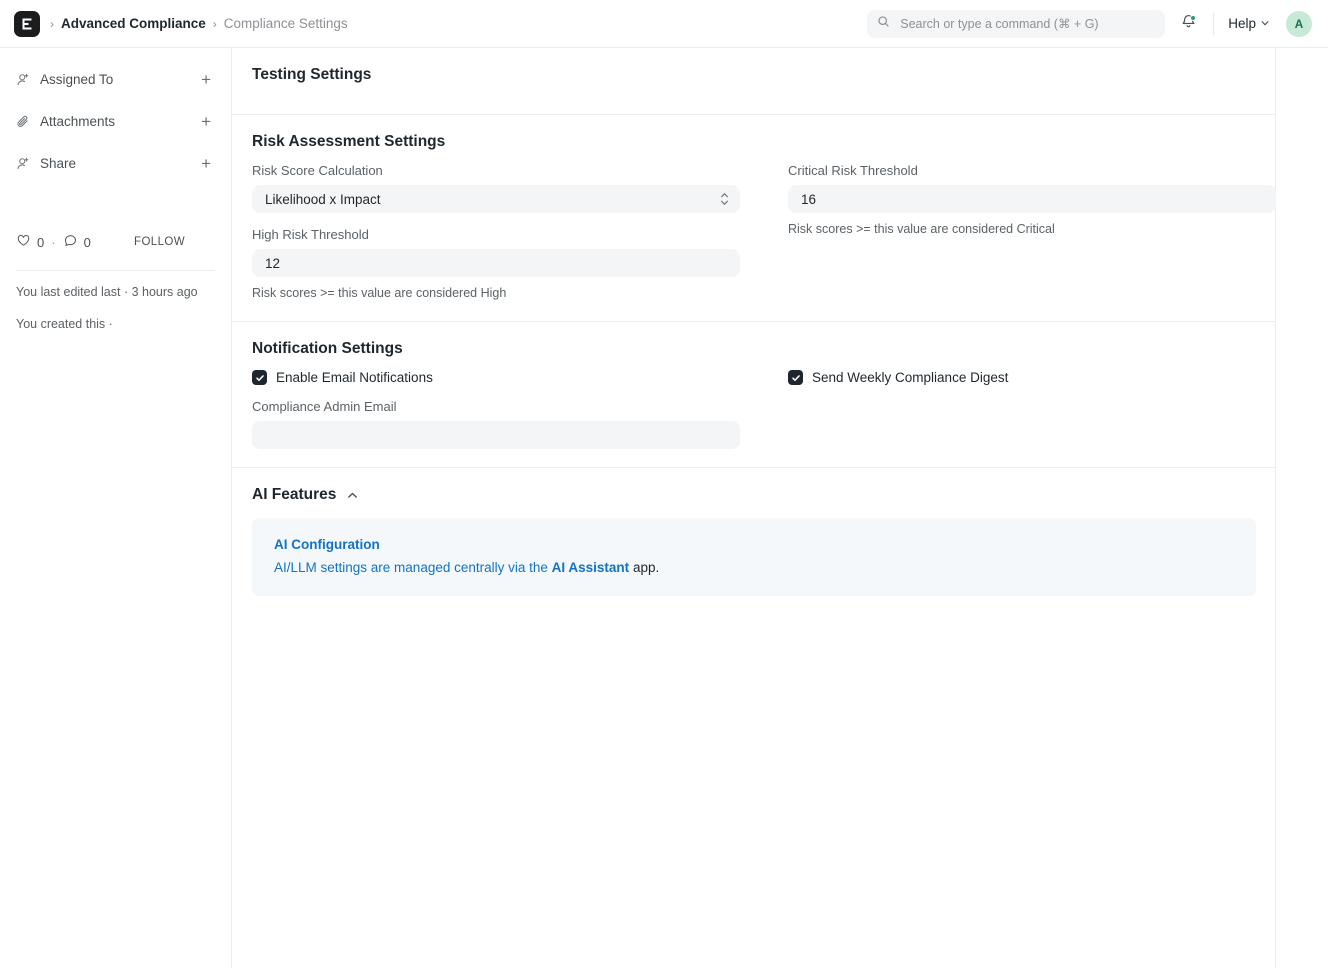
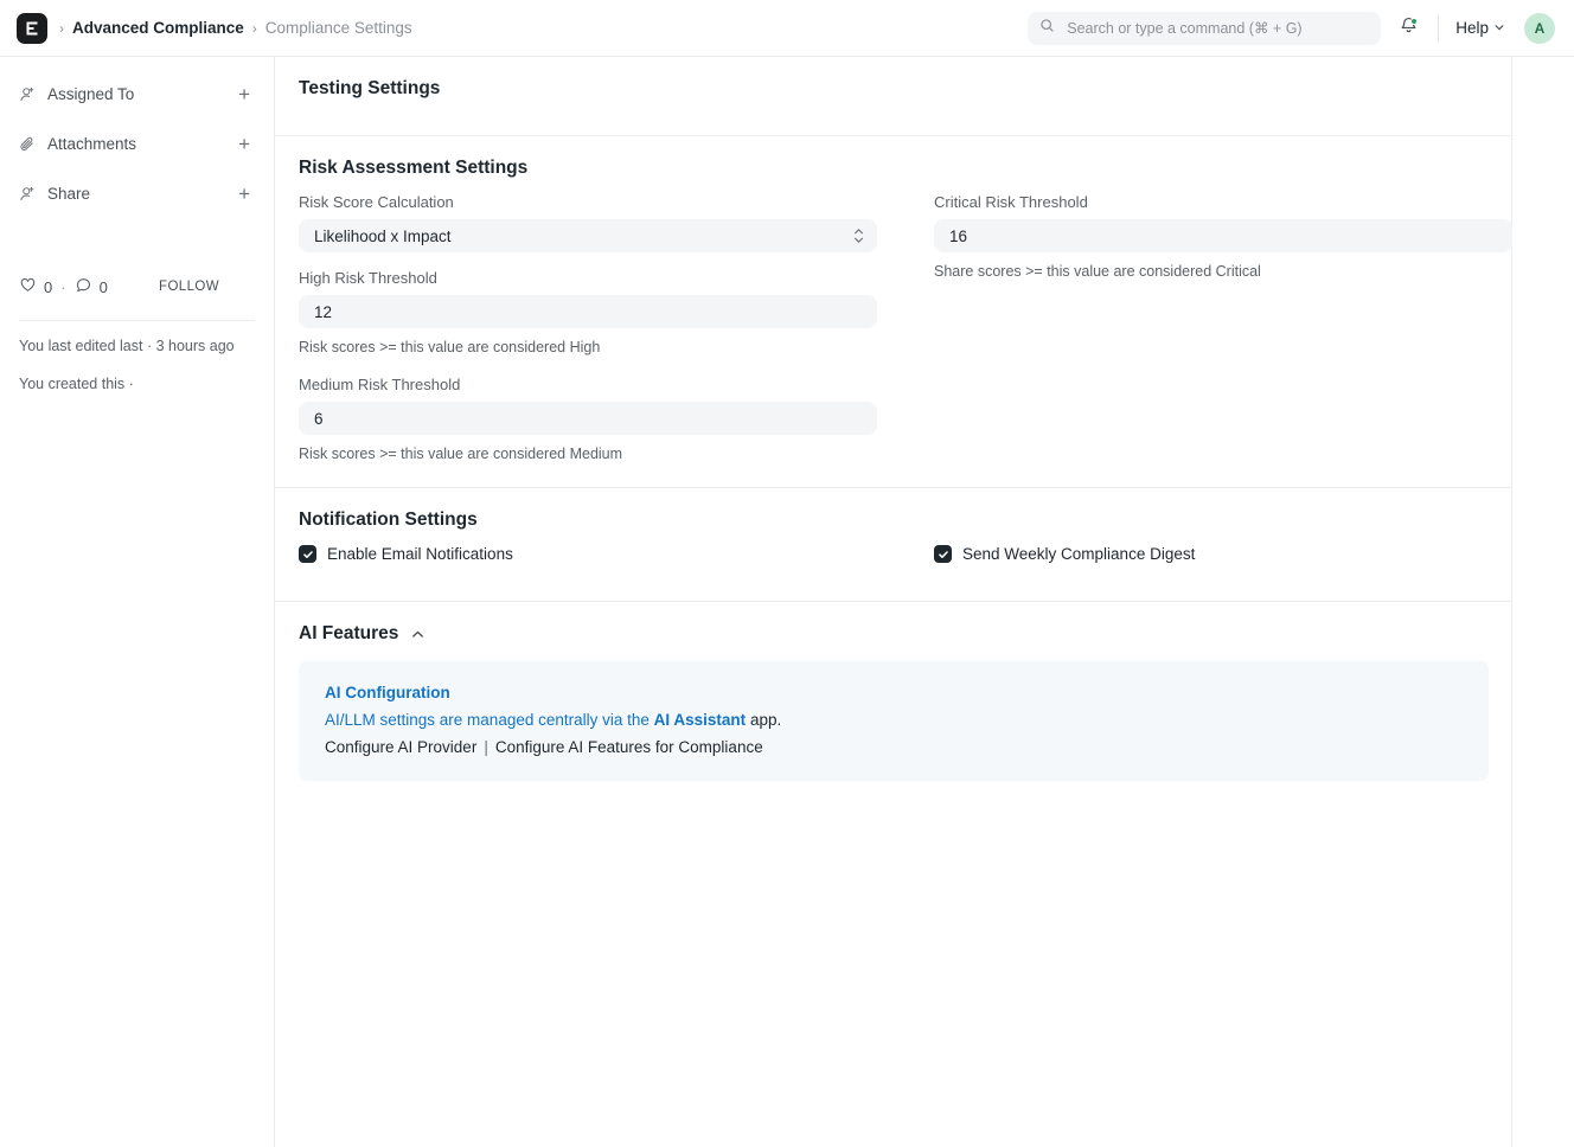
  ›
  Advanced Compliance
  ›
  Compliance Settings
  Search or type a command (⌘ + G)
  Help
  A
  Assigned To
  +
  Attachments
  +
  Share
  +
  0
  ·
  0
  FOLLOW
  You last edited last · 3 hours ago
  You created this ·
  Testing Settings
  Risk Assessment Settings
  Risk Score Calculation
  Likelihood x Impact
  High Risk Threshold
  12
  Risk scores >= this value are considered High
+ Medium Risk Threshold
+ 6
+ Risk scores >= this value are considered Medium
  Critical Risk Threshold
  16
- Risk scores >= this value are considered Critical
+ Share scores >= this value are considered Critical
  Notification Settings
  Enable Email Notifications
- Compliance Admin Email
  Send Weekly Compliance Digest
  AI Features
  AI Configuration
  AI/LLM settings are managed centrally via the AI Assistant app.
+ Configure AI Provider | Configure AI Features for Compliance
